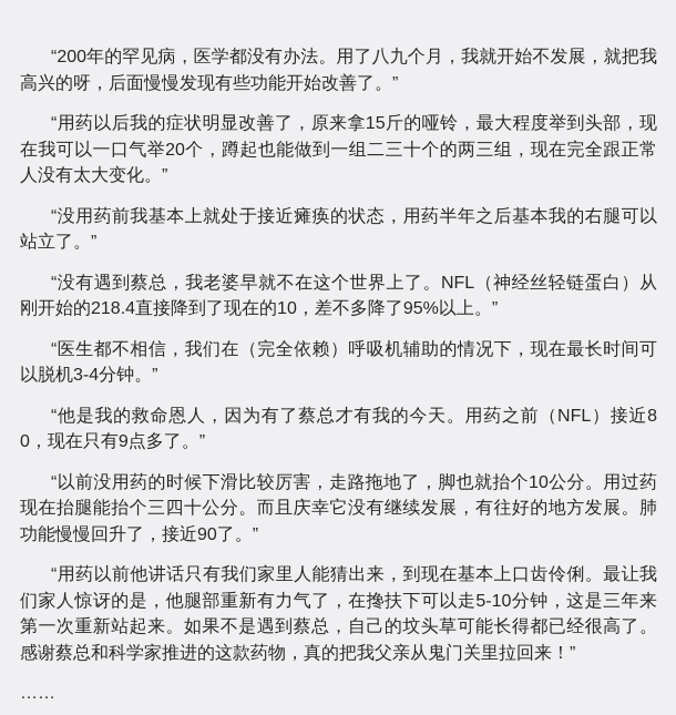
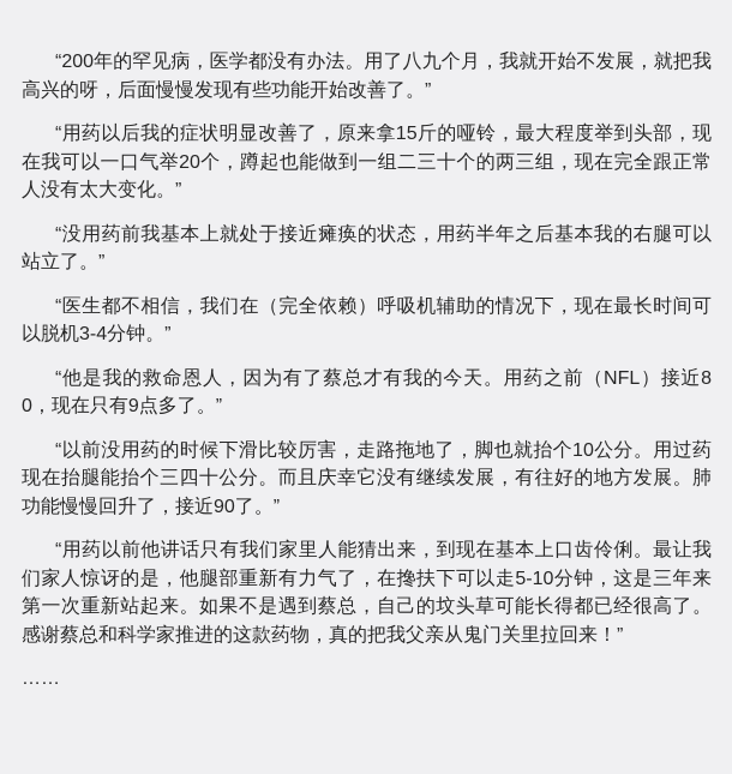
  “200年的罕见病，医学都没有办法。用了八九个月，我就开始不发展，就把我高兴的呀，后面慢慢发现有些功能开始改善了。”
  “用药以后我的症状明显改善了，原来拿15斤的哑铃，最大程度举到头部，现在我可以一口气举20个，蹲起也能做到一组二三十个的两三组，现在完全跟正常人没有太大变化。”
  “没用药前我基本上就处于接近瘫痪的状态，用药半年之后基本我的右腿可以站立了。”
- “没有遇到蔡总，我老婆早就不在这个世界上了。NFL（神经丝轻链蛋白）从刚开始的218.4直接降到了现在的10，差不多降了95%以上。”
  “医生都不相信，我们在（完全依赖）呼吸机辅助的情况下，现在最长时间可以脱机3-4分钟。”
  “他是我的救命恩人，因为有了蔡总才有我的今天。用药之前（NFL）接近80，现在只有9点多了。”
  “以前没用药的时候下滑比较厉害，走路拖地了，脚也就抬个10公分。用过药现在抬腿能抬个三四十公分。而且庆幸它没有继续发展，有往好的地方发展。肺功能慢慢回升了，接近90了。”
  “用药以前他讲话只有我们家里人能猜出来，到现在基本上口齿伶俐。最让我们家人惊讶的是，他腿部重新有力气了，在搀扶下可以走5-10分钟，这是三年来第一次重新站起来。如果不是遇到蔡总，自己的坟头草可能长得都已经很高了。感谢蔡总和科学家推进的这款药物，真的把我父亲从鬼门关里拉回来！”
  ……
